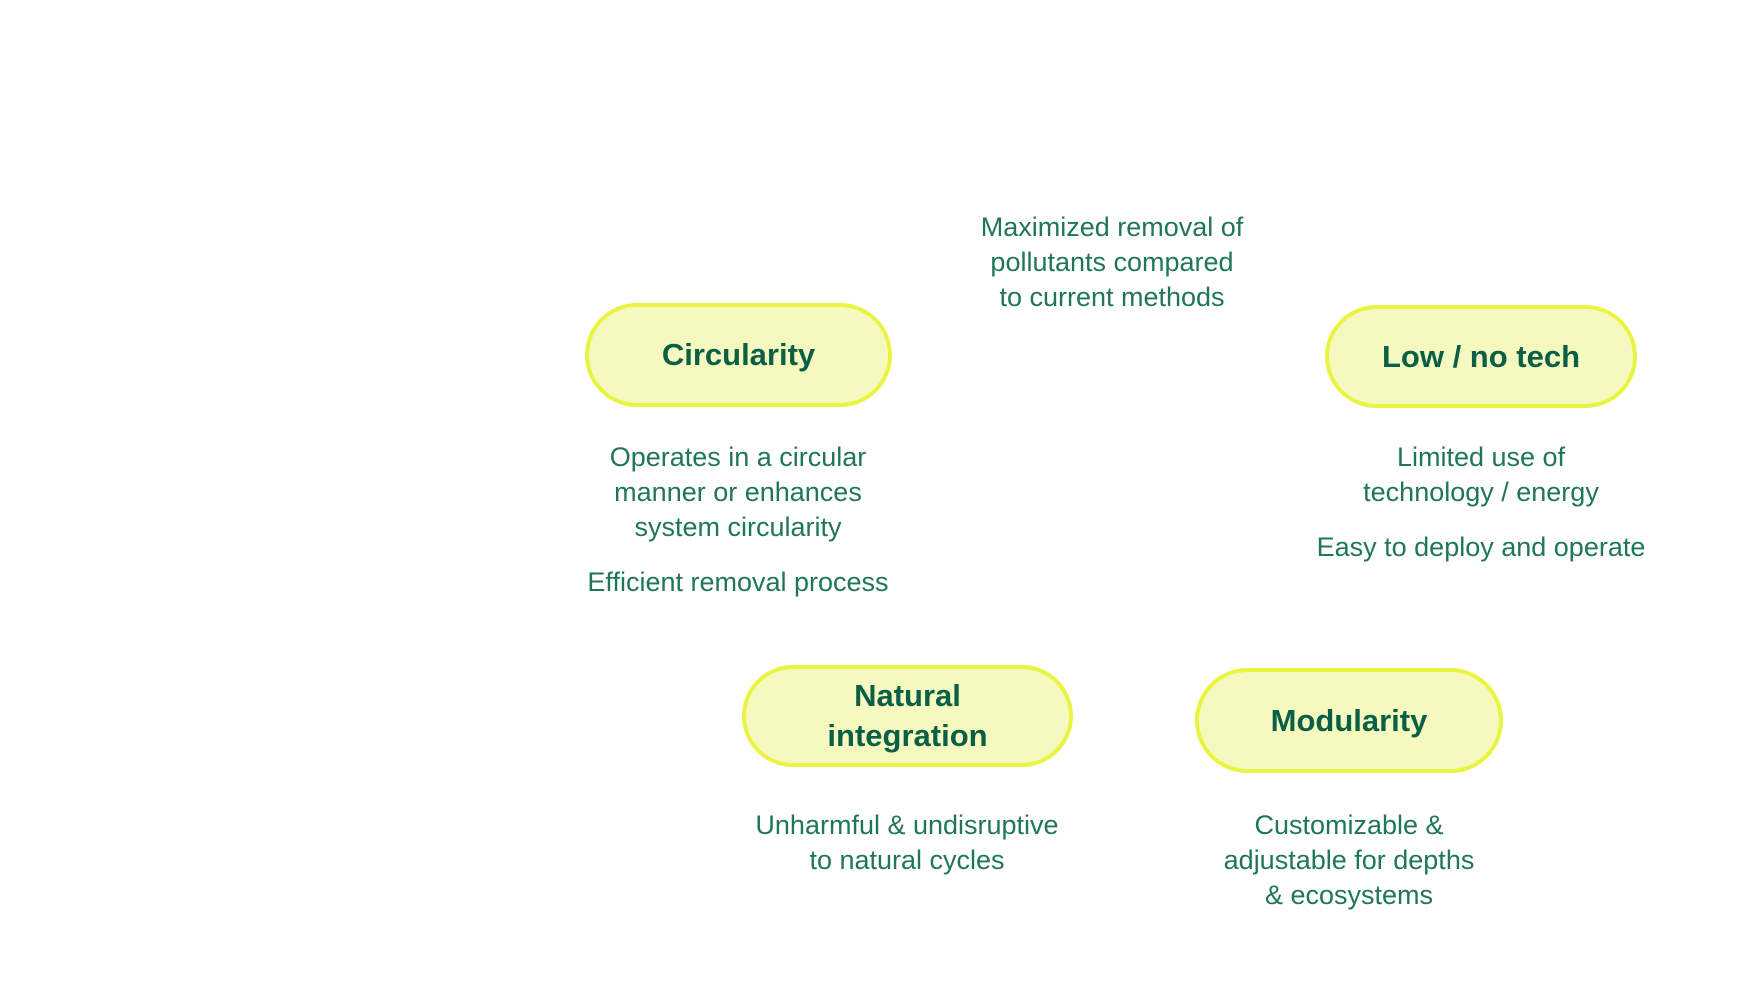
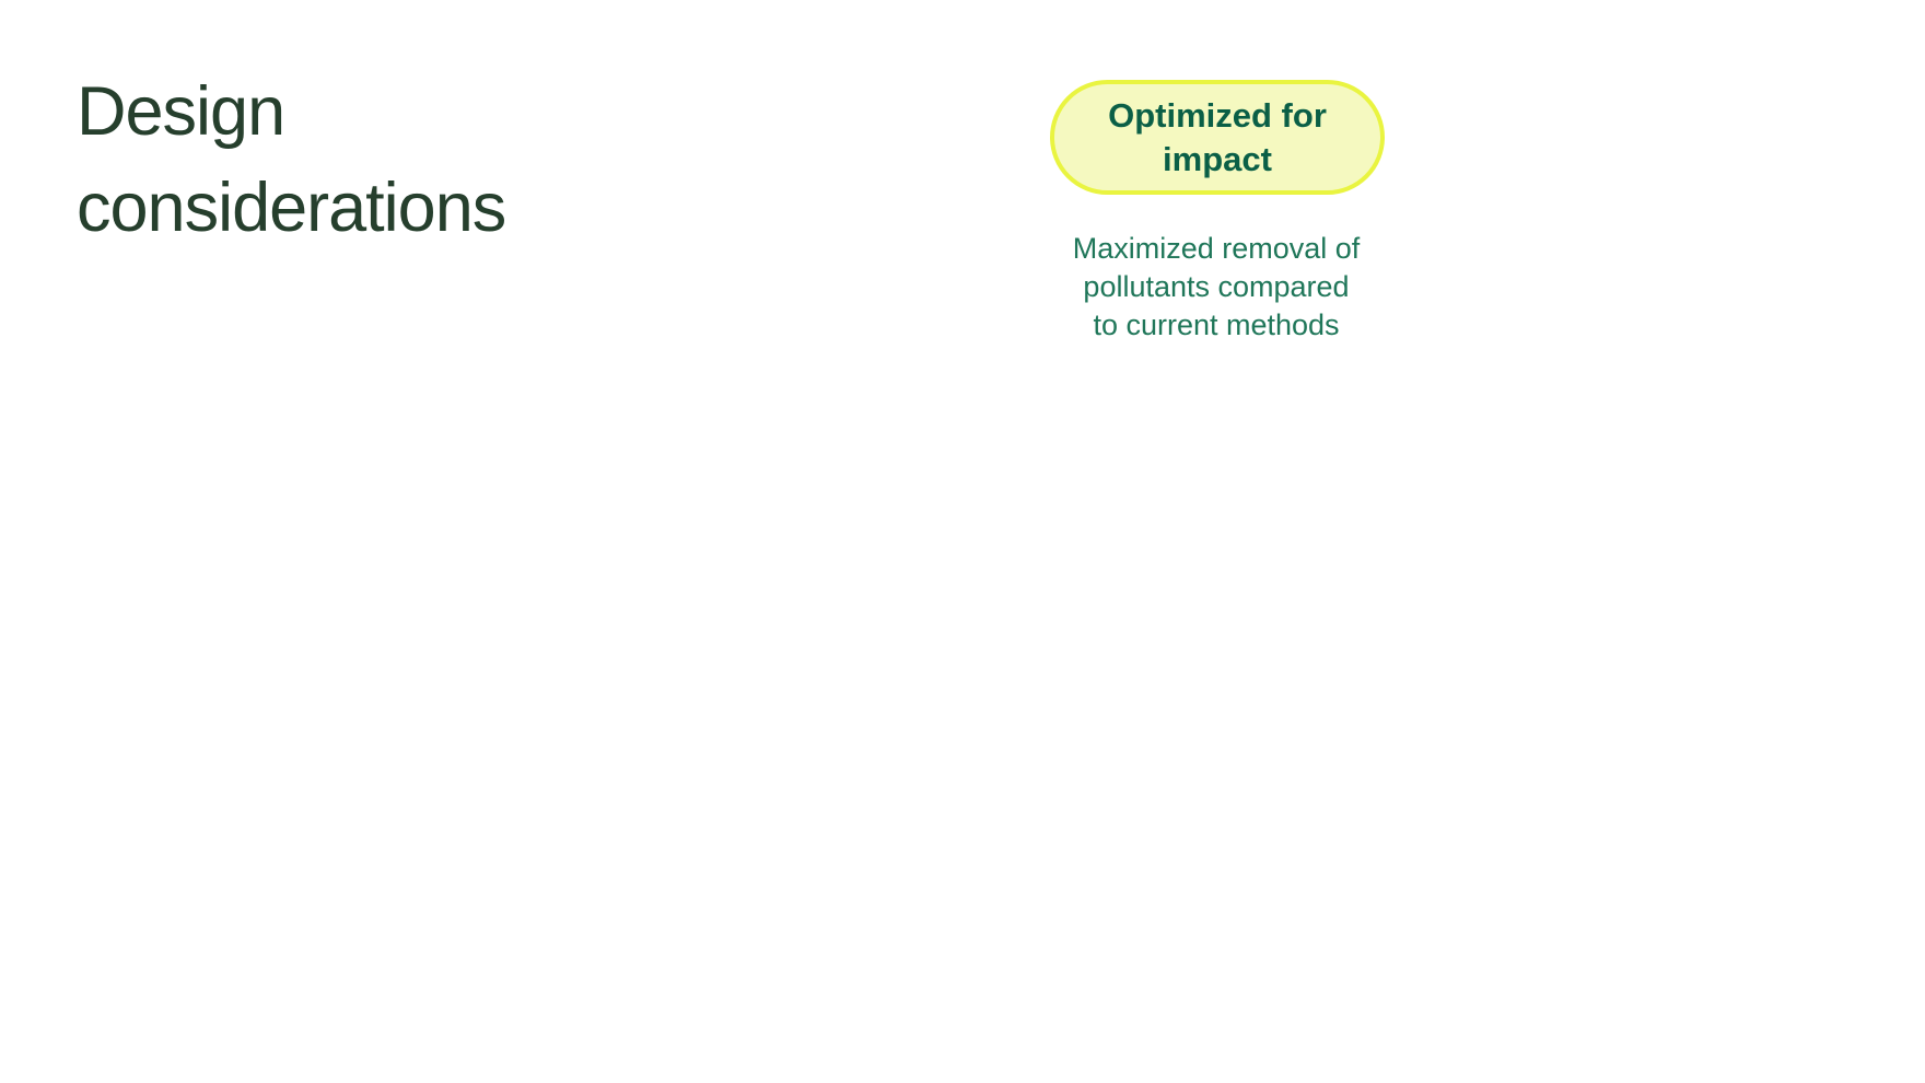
+ Design considerations
+ Optimized for
+ impact
  Maximized removal of
  pollutants compared
  to current methods
- Circularity
- Operates in a circular
- manner or enhances
- system circularity
- Efficient removal process
- Low / no tech
- Limited use of
- technology / energy
- Easy to deploy and operate
- Natural
- integration
- Unharmful & undisruptive
- to natural cycles
- Modularity
- Customizable &
- adjustable for depths
- & ecosystems
